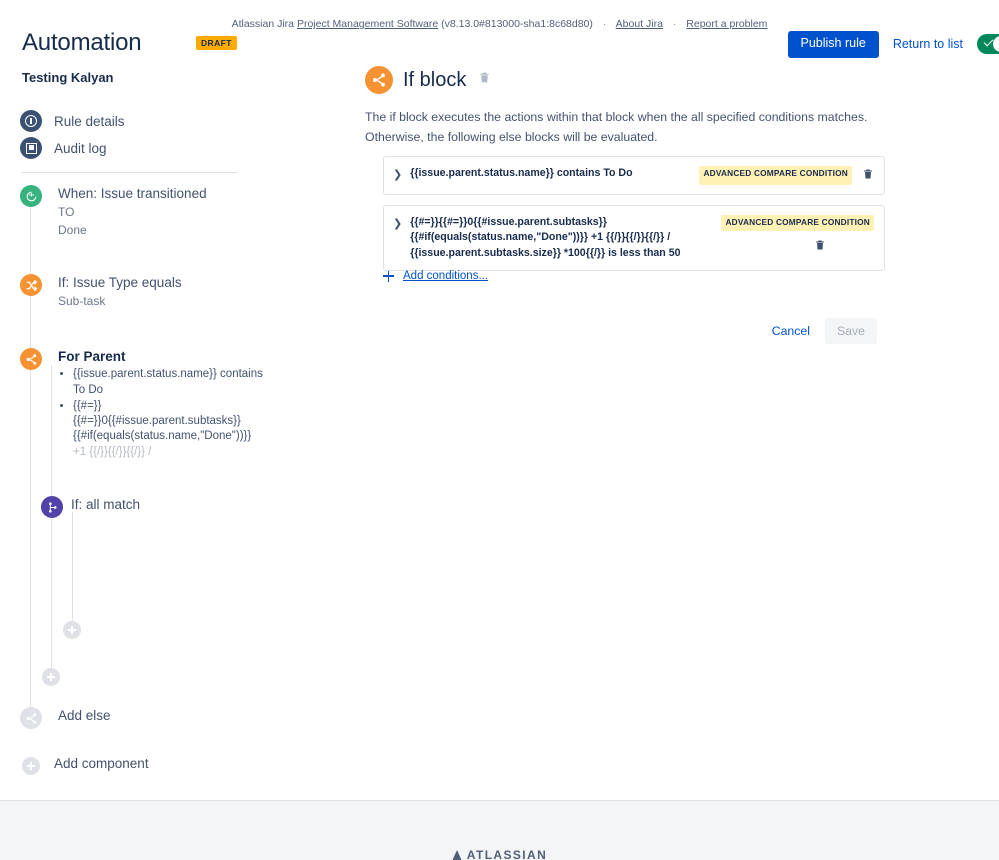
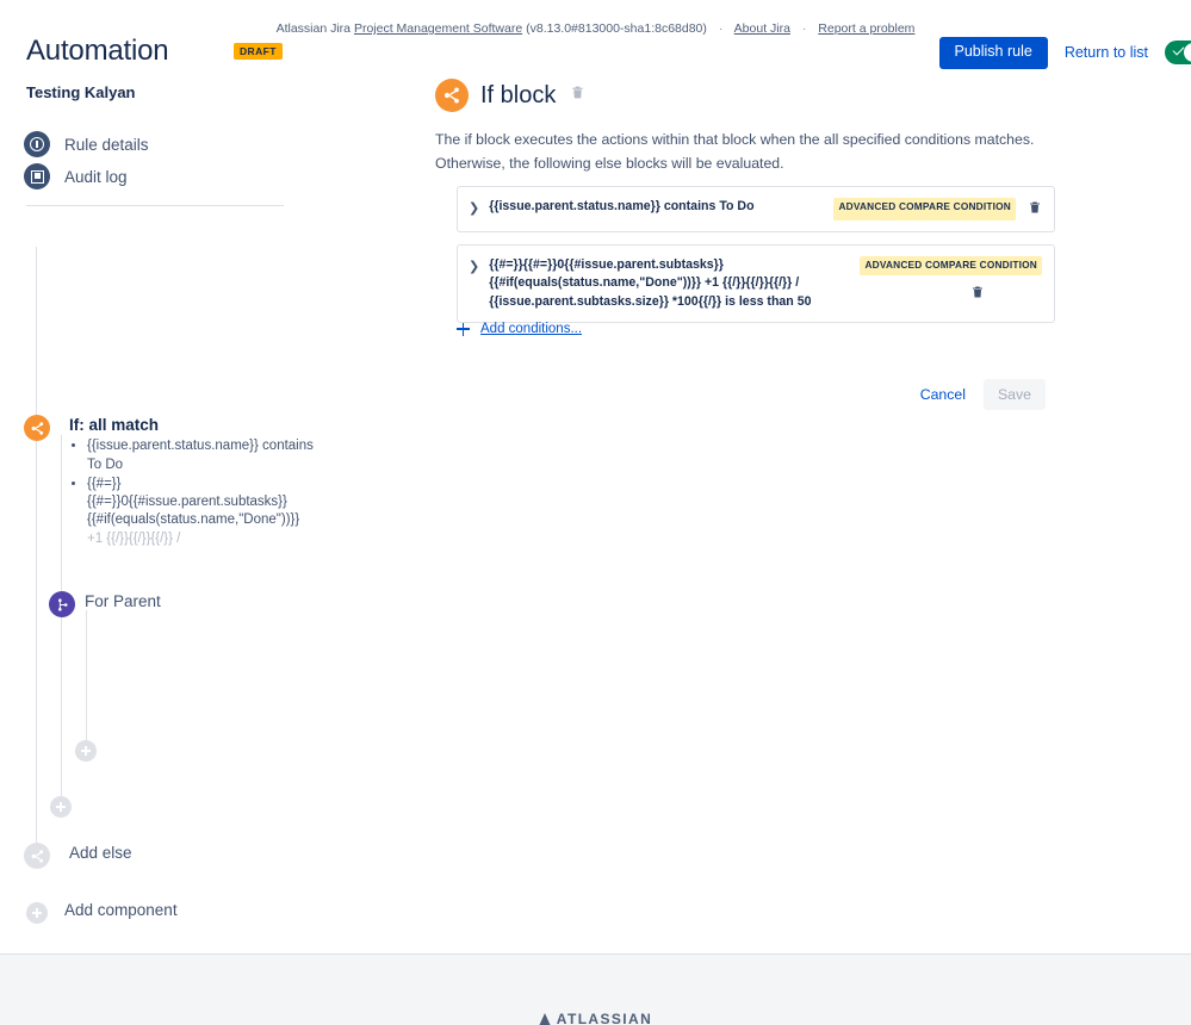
  Publish rule
  Return to list
  Automation
  DRAFT
  Testing Kalyan
  Rule details
  Audit log
- When: Issue transitioned
- TO
- Done
- If: Issue Type equals
- Sub-task
- For Parent
+ If: all match
  {{issue.parent.status.name}} contains To Do
  {{#=}}
  {{#=}}0{{#issue.parent.subtasks}}
  {{#if(equals(status.name,"Done"))}}
  +1 {{/}}{{/}}{{/}} /
- If: all match
+ For Parent
  Add else
  Add component
  If block
  The if block executes the actions within that block when the all specified conditions matches. Otherwise, the following else blocks will be evaluated.
  ❯
  {{issue.parent.status.name}} contains To Do
  ADVANCED COMPARE CONDITION
  ❯
  {{#=}}{{#=}}0{{#issue.parent.subtasks}}{{#if(equals(status.name,"Done"))}} +1 {{/}}{{/}}{{/}} / {{issue.parent.subtasks.size}} *100{{/}} is less than 50
  ADVANCED COMPARE CONDITION
  Add conditions...
  Cancel
  Save
  Atlassian Jira Project Management Software (v8.13.0#813000-sha1:8c68d80) · About Jira · Report a problem
  ATLASSIAN
